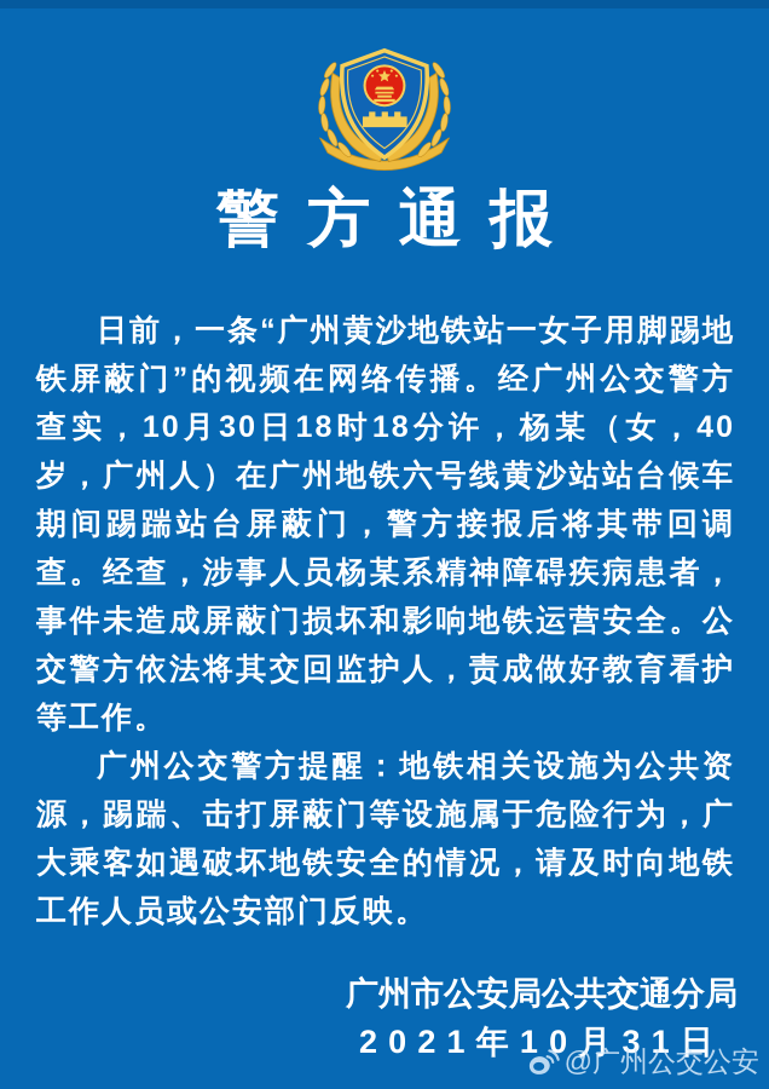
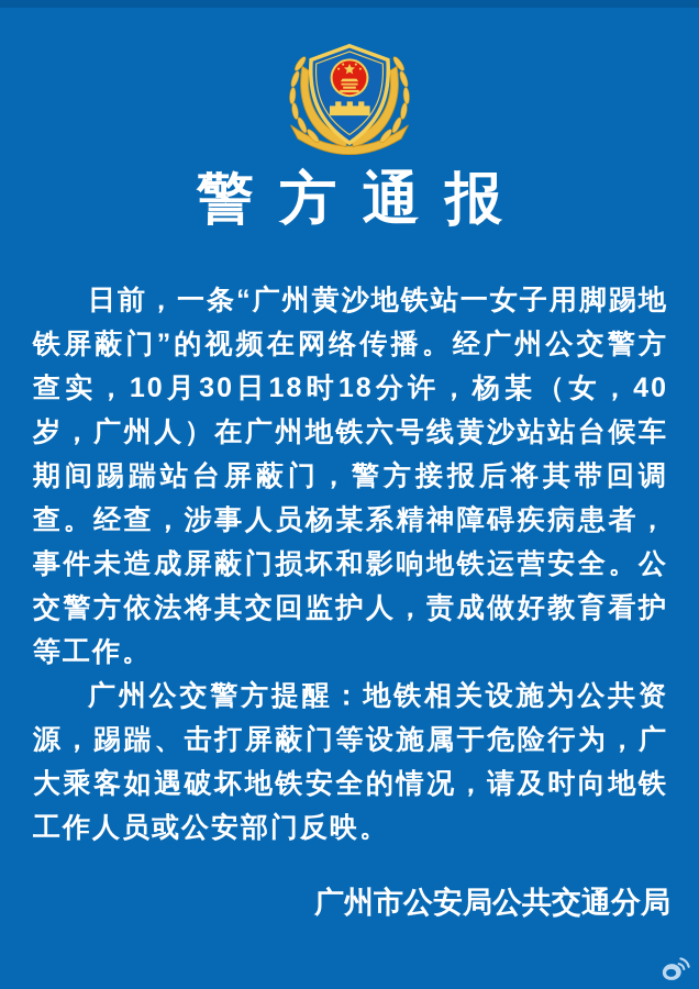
  警方通报
  日前，一条“广州黄沙地铁站一女子用脚踢地铁屏蔽门”的视频在网络传播。经广州公交警方查实，10月30日18时18分许，杨某（女，40岁，广州人）在广州地铁六号线黄沙站站台候车期间踢踹站台屏蔽门，警方接报后将其带回调查。经查，涉事人员杨某系精神障碍疾病患者，事件未造成屏蔽门损坏和影响地铁运营安全。公交警方依法将其交回监护人，责成做好教育看护等工作。
  广州公交警方提醒：地铁相关设施为公共资源，踢踹、击打屏蔽门等设施属于危险行为，广大乘客如遇破坏地铁安全的情况，请及时向地铁工作人员或公安部门反映。
  广州市公安局公共交通分局
- 2021年10月31日
- @广州公交公安
